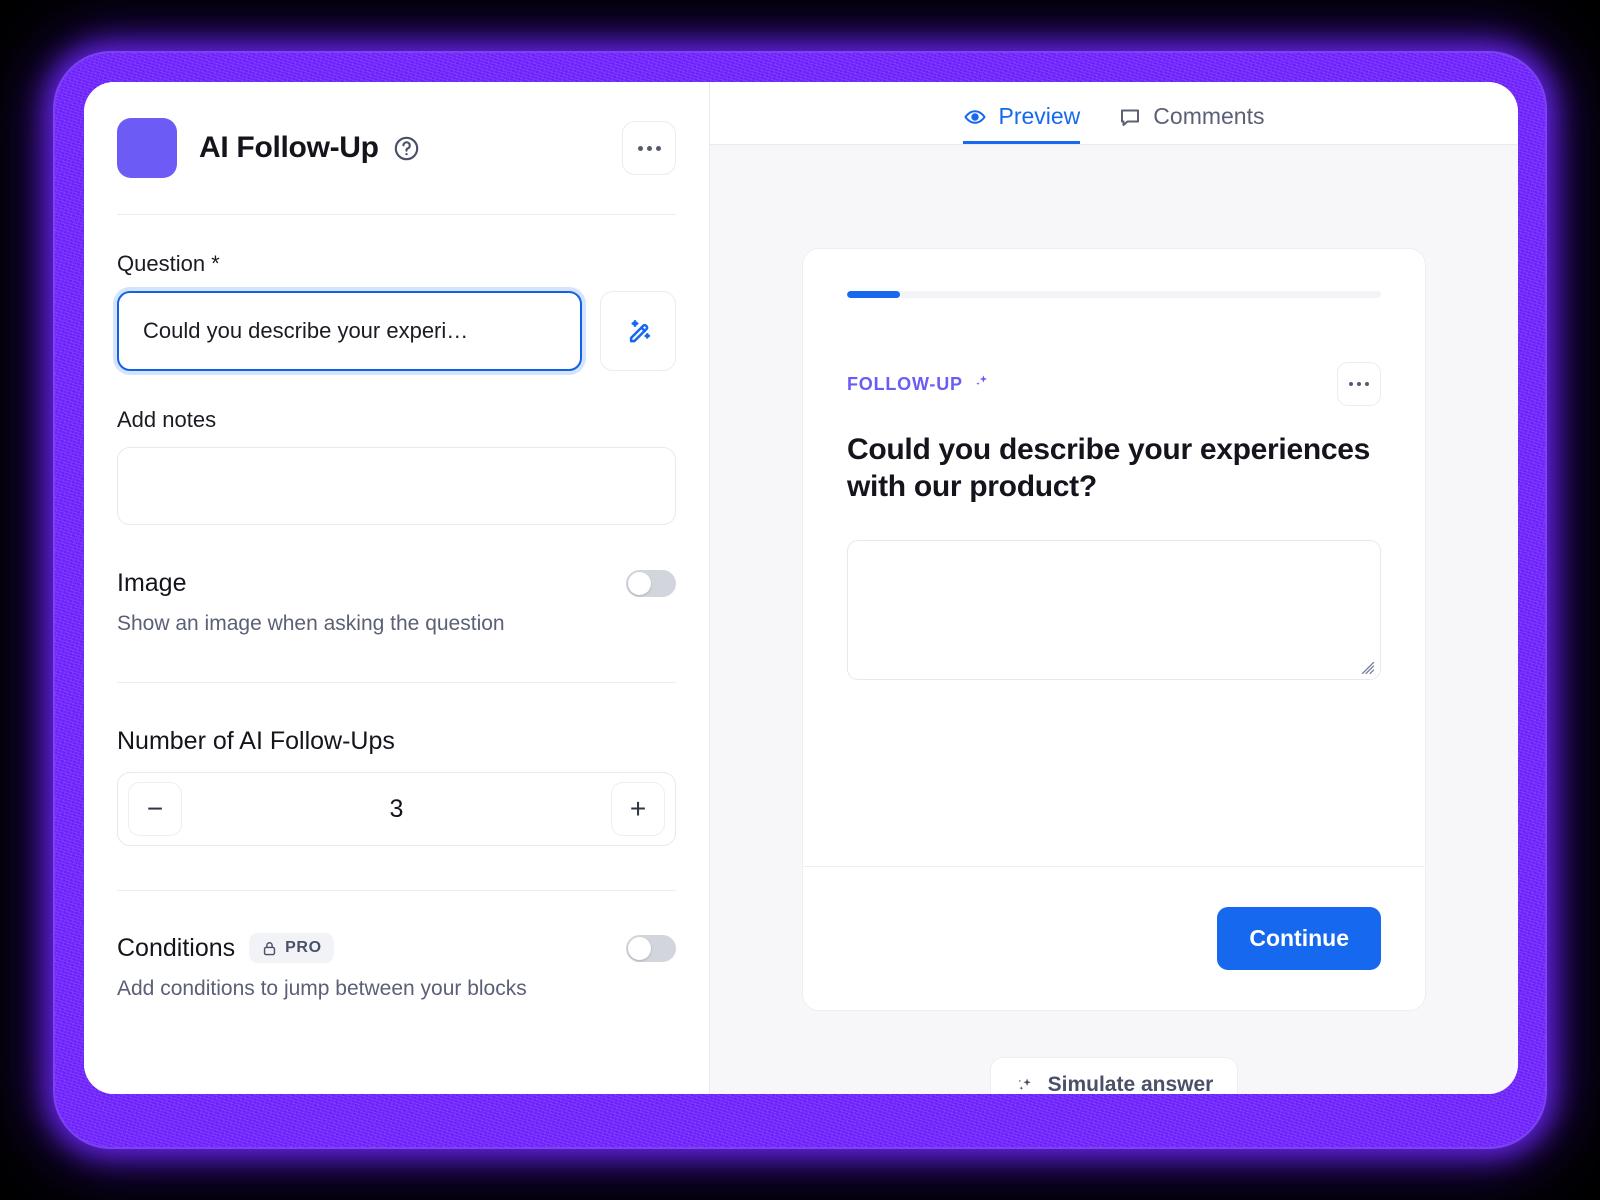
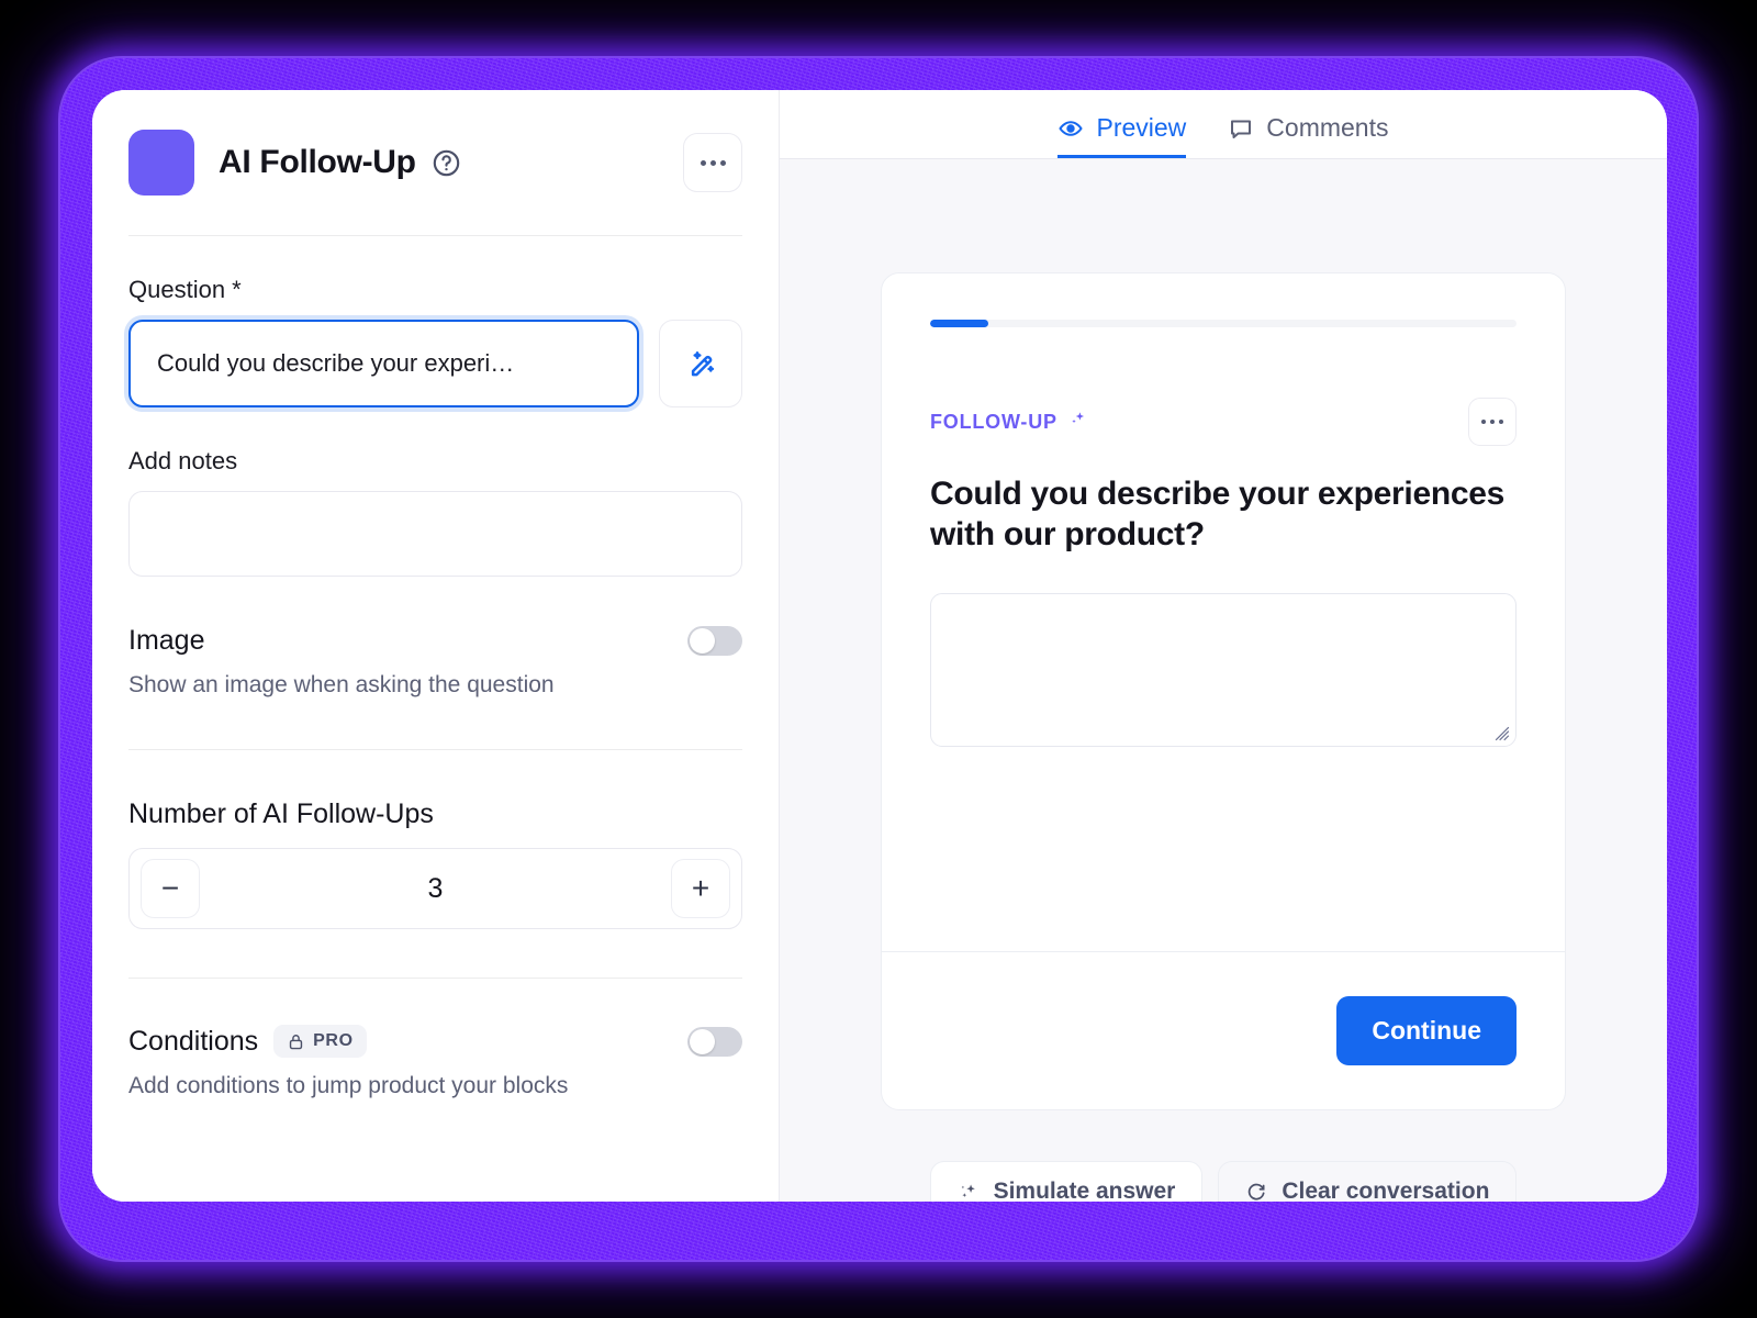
  AI Follow-Up
  Question *
  Could you describe your experi…
  Add notes
  Image
  Show an image when asking the question
  Number of AI Follow-Ups
  −
  3
  +
  Conditions
  PRO
- Add conditions to jump between your blocks
+ Add conditions to jump product your blocks
  Preview
  Comments
  FOLLOW-UP
  Could you describe your experiences with our product?
  Continue
  Simulate answer
+ Clear conversation
